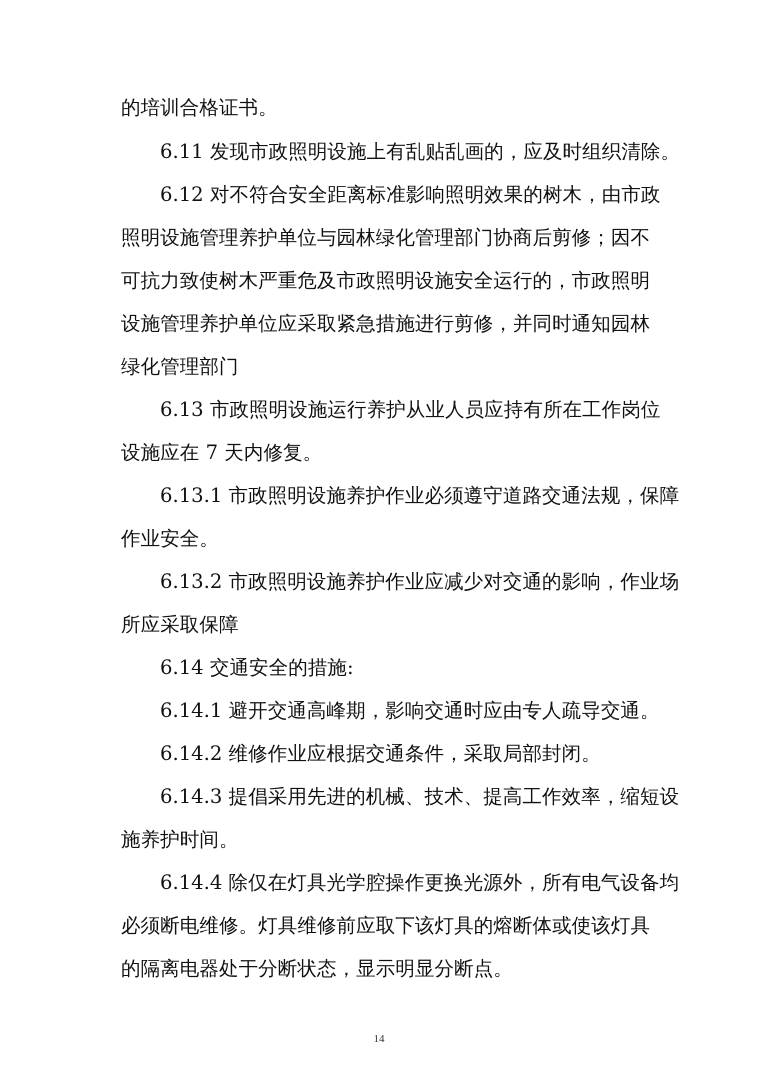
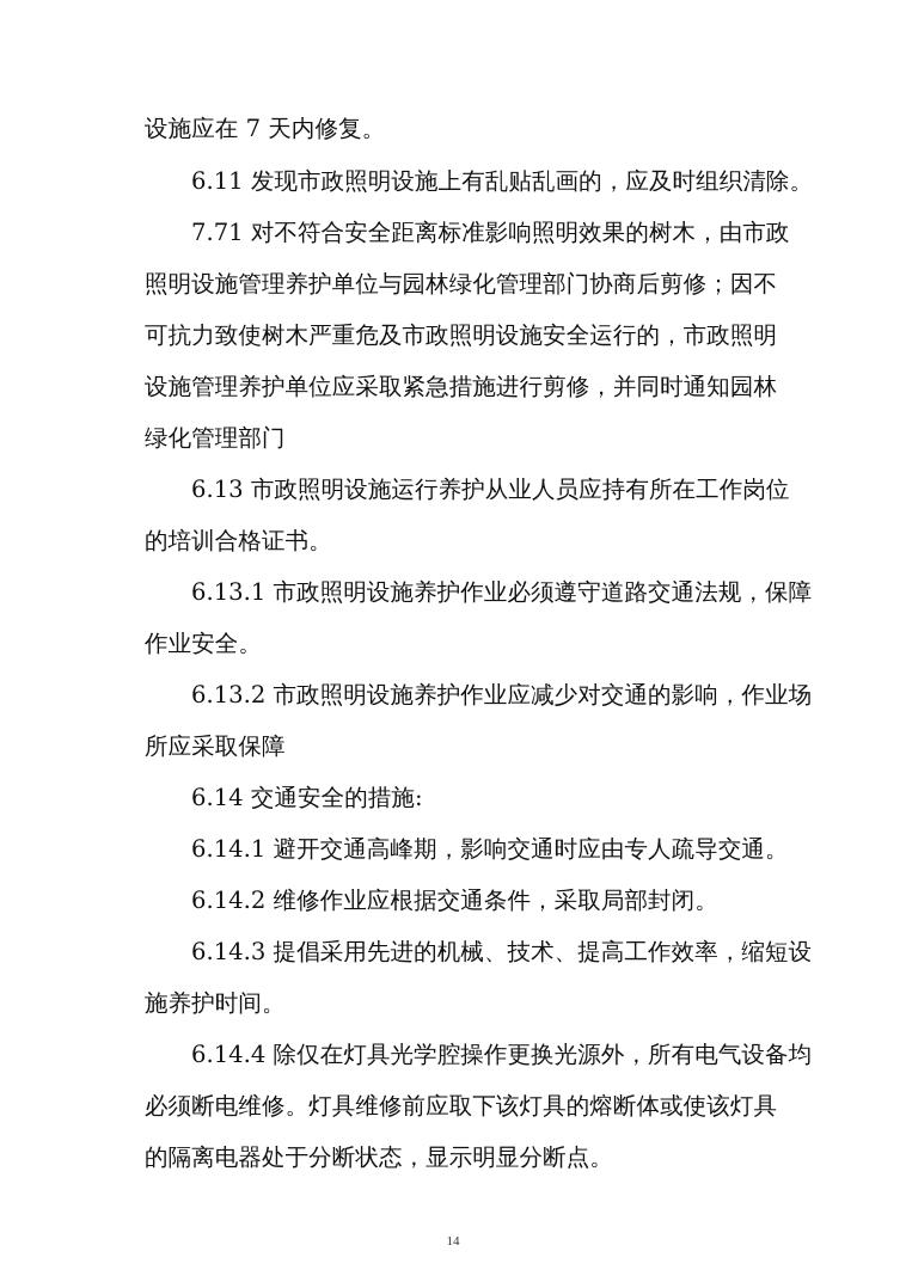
- 的培训合格证书。
+ 设施应在 7 天内修复。
  6.11 发现市政照明设施上有乱贴乱画的，应及时组织清除。
- 6.12 对不符合安全距离标准影响照明效果的树木，由市政
+ 7.71 对不符合安全距离标准影响照明效果的树木，由市政
  照明设施管理养护单位与园林绿化管理部门协商后剪修；因不
  可抗力致使树木严重危及市政照明设施安全运行的，市政照明
  设施管理养护单位应采取紧急措施进行剪修，并同时通知园林
  绿化管理部门
  6.13 市政照明设施运行养护从业人员应持有所在工作岗位
- 设施应在 7 天内修复。
+ 的培训合格证书。
  6.13.1 市政照明设施养护作业必须遵守道路交通法规，保障
  作业安全。
  6.13.2 市政照明设施养护作业应减少对交通的影响，作业场
  所应采取保障
  6.14 交通安全的措施:
  6.14.1 避开交通高峰期，影响交通时应由专人疏导交通。
  6.14.2 维修作业应根据交通条件，采取局部封闭。
  6.14.3 提倡采用先进的机械、技术、提高工作效率，缩短设
  施养护时间。
  6.14.4 除仅在灯具光学腔操作更换光源外，所有电气设备均
  必须断电维修。灯具维修前应取下该灯具的熔断体或使该灯具
  的隔离电器处于分断状态，显示明显分断点。
  14
